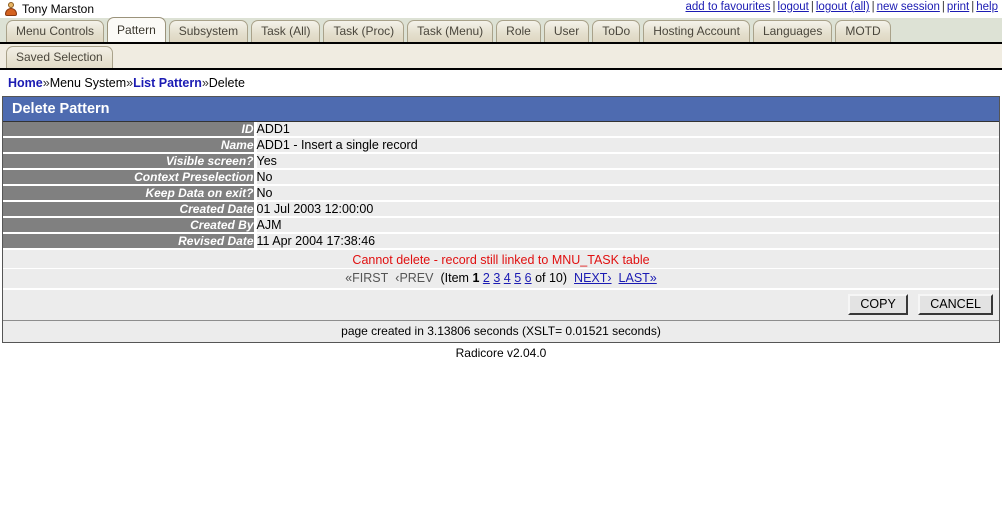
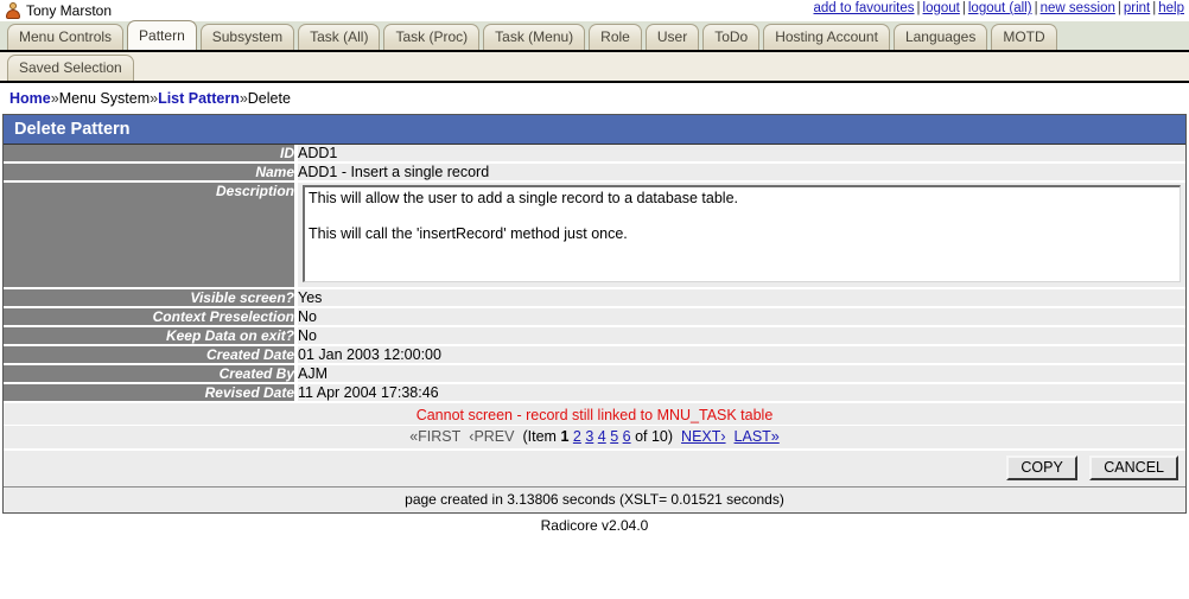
  Tony Marston
  add to favourites | logout | logout (all) | new session | print | help
  Menu Controls
  Pattern
  Subsystem
  Task (All)
  Task (Proc)
  Task (Menu)
  Role
  User
  ToDo
  Hosting Account
  Languages
  MOTD
  Saved Selection
  Home»Menu System»List Pattern»Delete
  Delete Pattern
  ID	ADD1
  Name	ADD1 - Insert a single record
+ Description	This will allow the user to add a single record to a database table. This will call the 'insertRecord' method just once.
  Visible screen?	Yes
  Context Preselection	No
  Keep Data on exit?	No
- Created Date	01 Jul 2003 12:00:00
+ Created Date	01 Jan 2003 12:00:00
  Created By	AJM
  Revised Date	11 Apr 2004 17:38:46
- Cannot delete - record still linked to MNU_TASK table
+ Cannot screen - record still linked to MNU_TASK table
  «FIRST ‹PREV (Item 1 2 3 4 5 6 of 10) NEXT› LAST»
  COPY CANCEL
  page created in 3.13806 seconds (XSLT= 0.01521 seconds)
  Radicore v2.04.0
